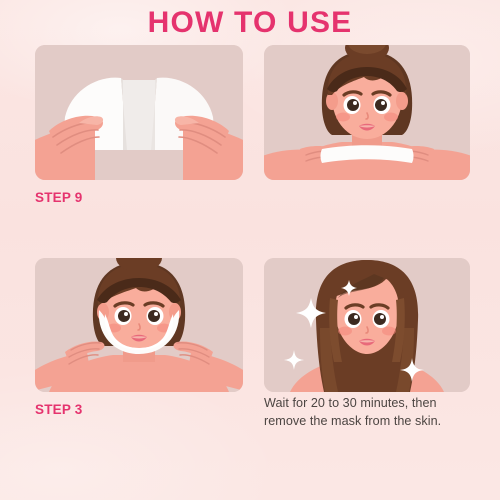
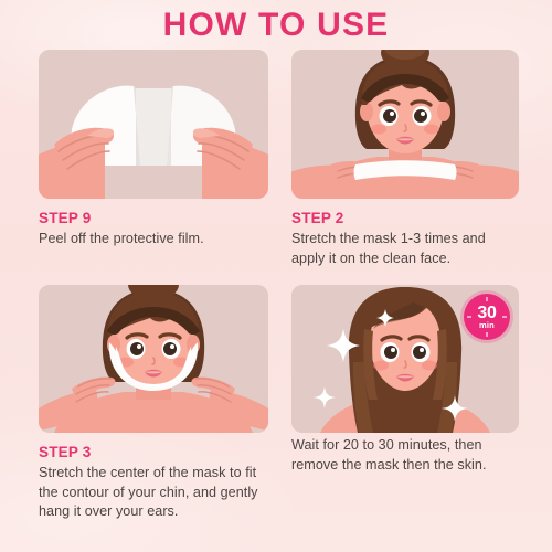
  HOW TO USE
  STEP 9
+ Peel off the protective film.
+ STEP 2
+ Stretch the mask 1-3 times and apply it on the clean face.
  STEP 3
+ Stretch the center of the mask to fit the contour of your chin, and gently hang it over your ears.
+ 30
+ min
- Wait for 20 to 30 minutes, then remove the mask from the skin.
+ Wait for 20 to 30 minutes, then remove the mask then the skin.
